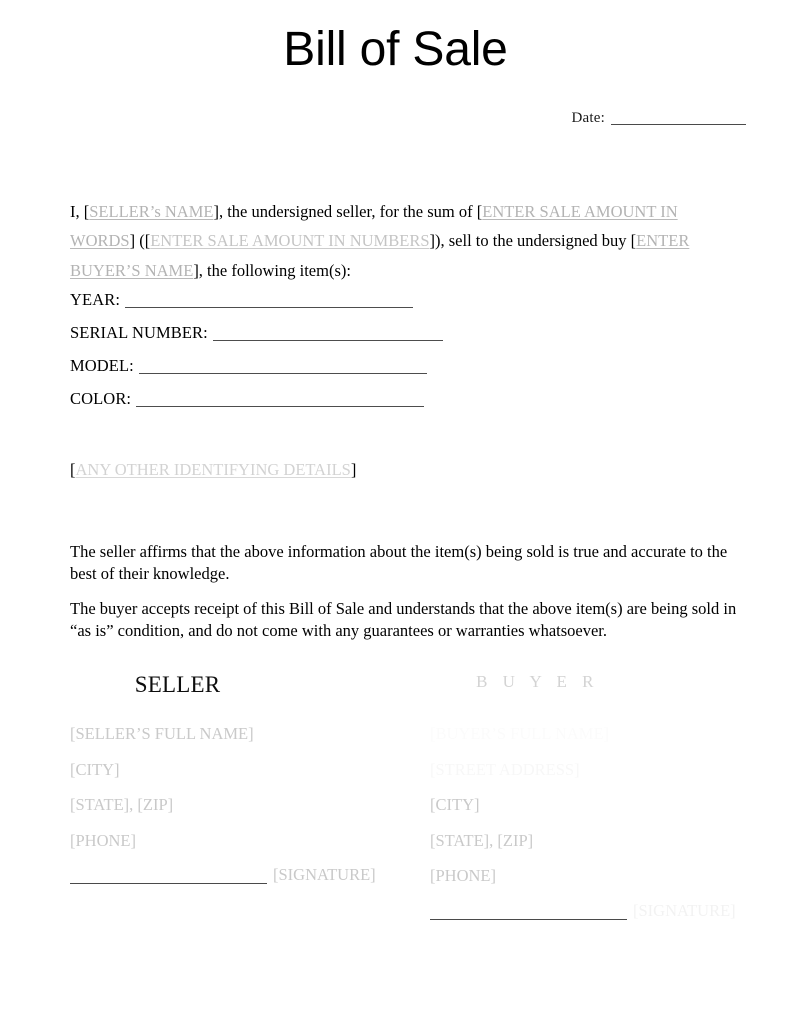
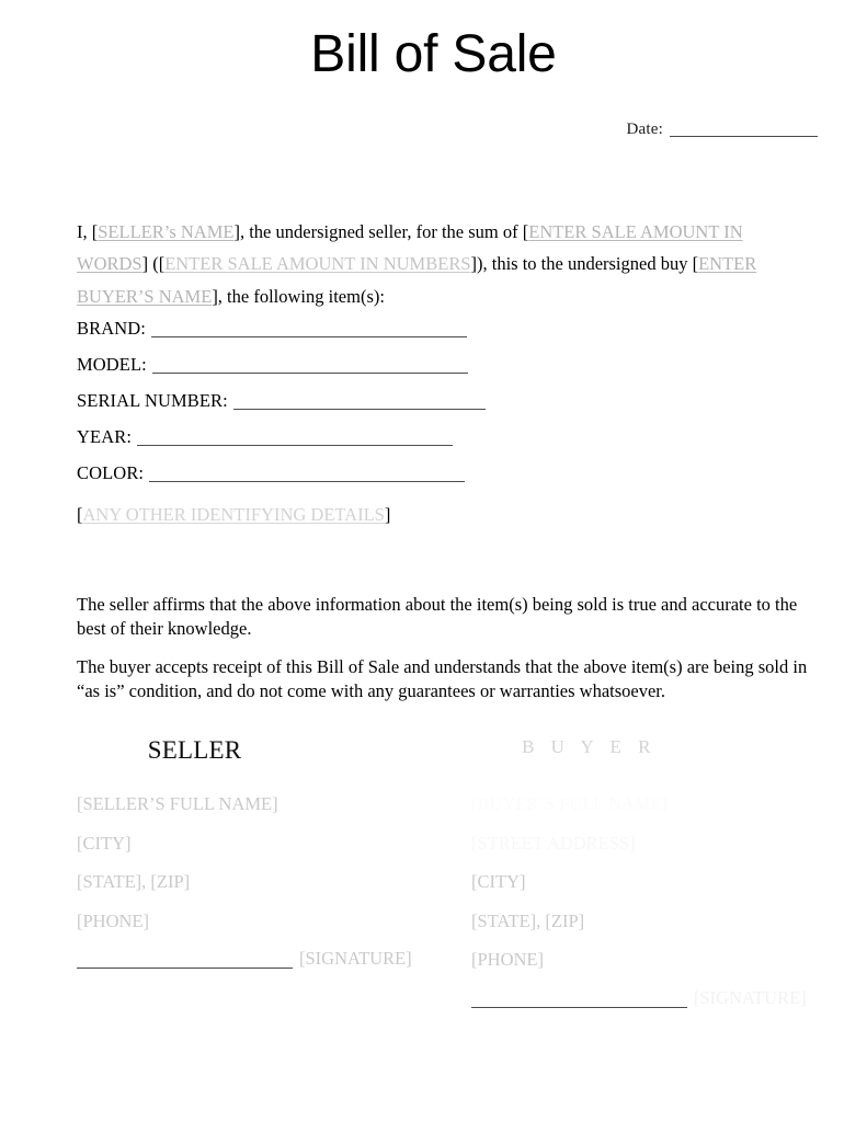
  Bill of Sale
  Date:
- I, [SELLER’s NAME], the undersigned seller, for the sum of [ENTER SALE AMOUNT IN WORDS] ([ENTER SALE AMOUNT IN NUMBERS]), sell to the undersigned buy [ENTER BUYER’S NAME], the following item(s):
+ I, [SELLER’s NAME], the undersigned seller, for the sum of [ENTER SALE AMOUNT IN WORDS] ([ENTER SALE AMOUNT IN NUMBERS]), this to the undersigned buy [ENTER BUYER’S NAME], the following item(s):
+ BRAND:
- YEAR:
+ MODEL:
  SERIAL NUMBER:
- MODEL:
+ YEAR:
  COLOR:
  [ANY OTHER IDENTIFYING DETAILS]
  The seller affirms that the above information about the item(s) being sold is true and accurate to the best of their knowledge.
  The buyer accepts receipt of this Bill of Sale and understands that the above item(s) are being sold in “as is” condition, and do not come with any guarantees or warranties whatsoever.
  SELLER
  [SELLER’S FULL NAME]
  [CITY]
  [STATE], [ZIP]
  [PHONE]
  [SIGNATURE]
  B U Y E R
  [CITY]
  [STATE], [ZIP]
  [PHONE]
